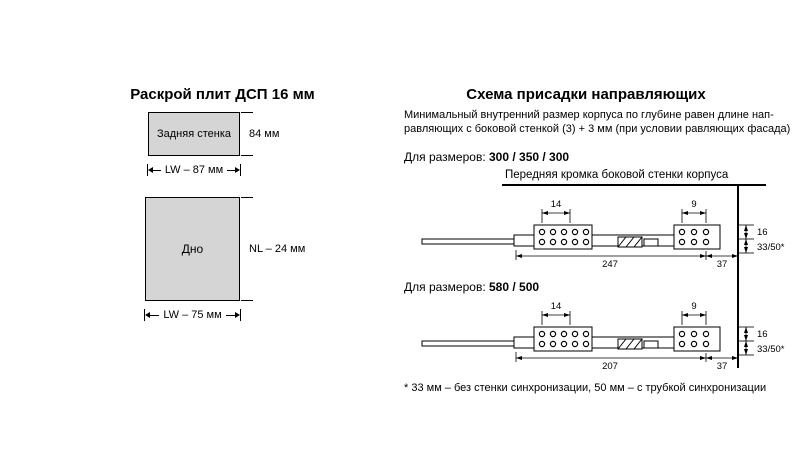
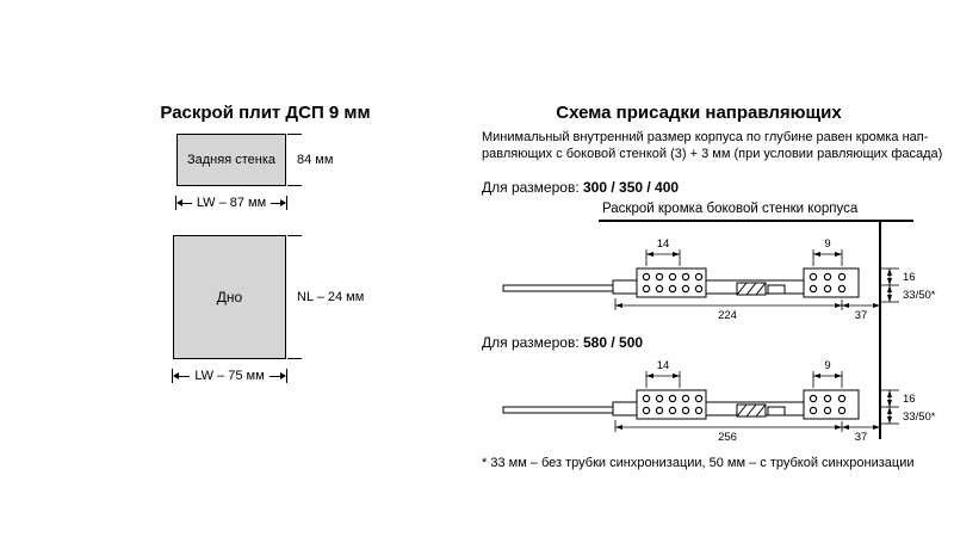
- Раскрой плит ДСП 16 мм
+ Раскрой плит ДСП 9 мм
  Задняя стенка
  84 мм
  LW – 87 мм
  Дно
  NL – 24 мм
  LW – 75 мм
  Схема присадки направляющих
- Минимальный внутренний размер корпуса по глубине равен длине нап-
+ Минимальный внутренний размер корпуса по глубине равен кромка нап-
  равляющих с боковой стенкой (3) + 3 мм (при условии равляющих фасада)
- Для размеров: 300 / 350 / 300
+ Для размеров: 300 / 350 / 400
- Передняя кромка боковой стенки корпуса
+ Раскрой кромка боковой стенки корпуса
  14
  9
- 247
+ 224
  37
  16
  33/50*
  Для размеров: 580 / 500
  14
  9
- 207
+ 256
  37
  16
  33/50*
- * 33 мм – без стенки синхронизации, 50 мм – с трубкой синхронизации
+ * 33 мм – без трубки синхронизации, 50 мм – с трубкой синхронизации
